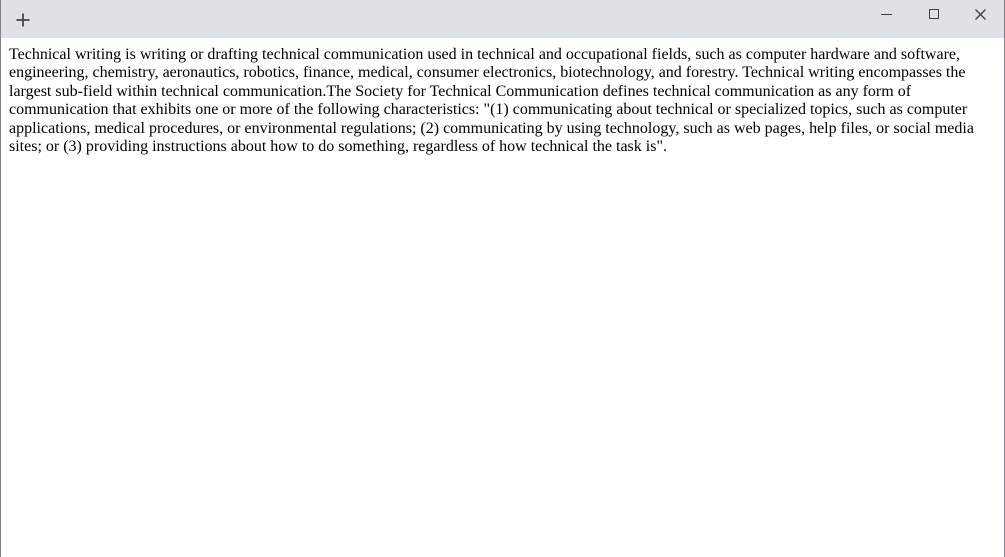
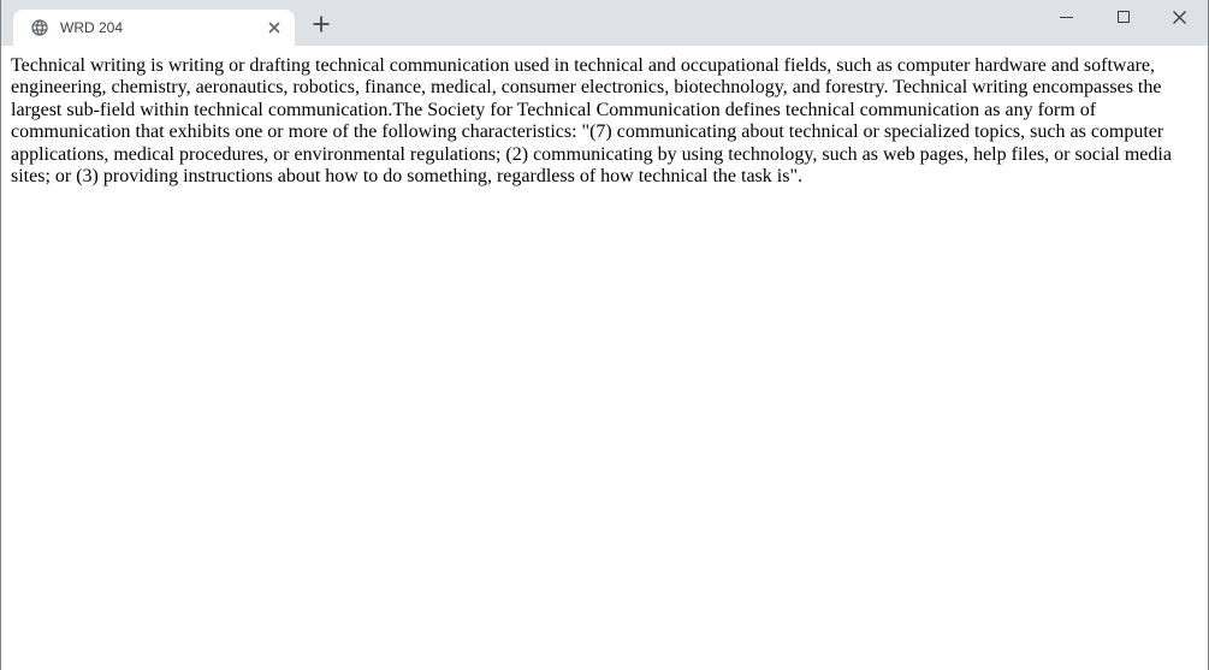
+ WRD 204
- Technical writing is writing or drafting technical communication used in technical and occupational fields, such as computer hardware and software, engineering, chemistry, aeronautics, robotics, finance, medical, consumer electronics, biotechnology, and forestry. Technical writing encompasses the largest sub-field within technical communication.The Society for Technical Communication defines technical communication as any form of communication that exhibits one or more of the following characteristics: "(1) communicating about technical or specialized topics, such as computer applications, medical procedures, or environmental regulations; (2) communicating by using technology, such as web pages, help files, or social media sites; or (3) providing instructions about how to do something, regardless of how technical the task is".
+ Technical writing is writing or drafting technical communication used in technical and occupational fields, such as computer hardware and software, engineering, chemistry, aeronautics, robotics, finance, medical, consumer electronics, biotechnology, and forestry. Technical writing encompasses the largest sub-field within technical communication.The Society for Technical Communication defines technical communication as any form of communication that exhibits one or more of the following characteristics: "(7) communicating about technical or specialized topics, such as computer applications, medical procedures, or environmental regulations; (2) communicating by using technology, such as web pages, help files, or social media sites; or (3) providing instructions about how to do something, regardless of how technical the task is".
